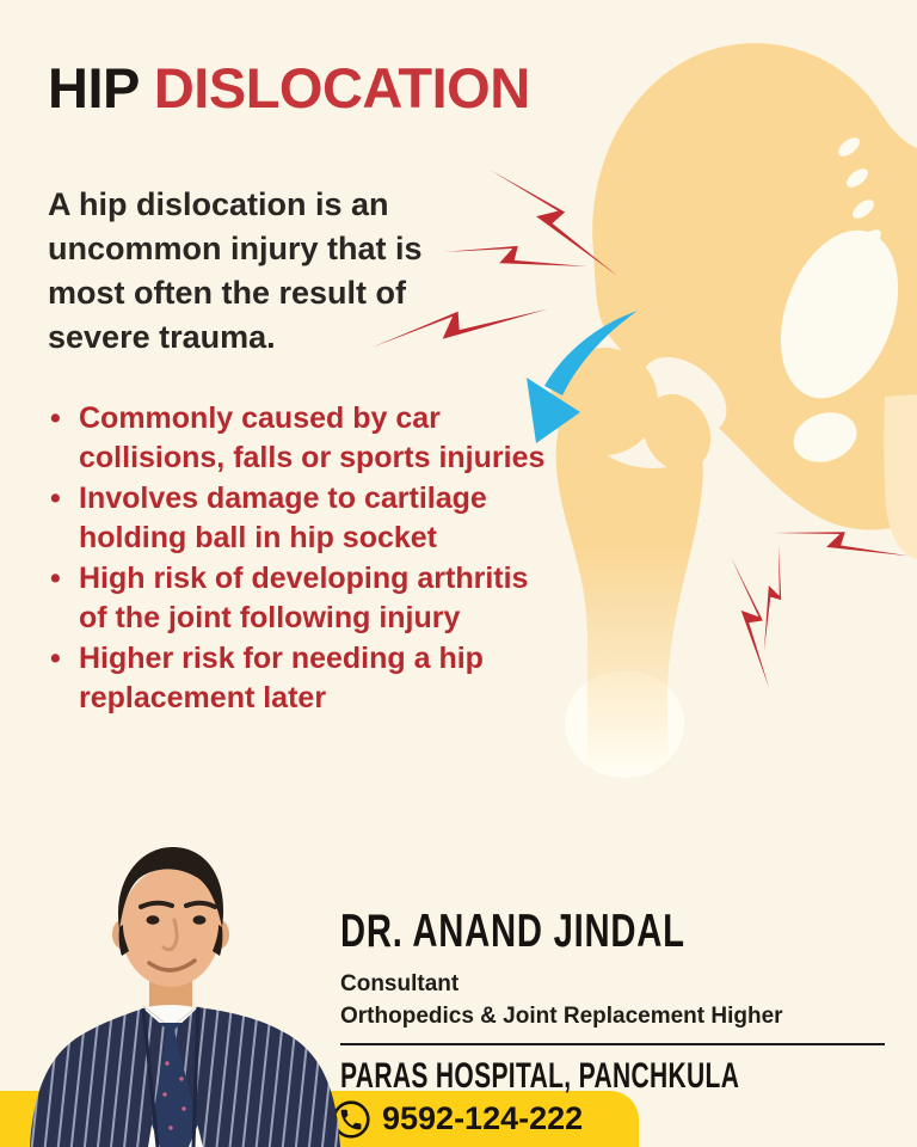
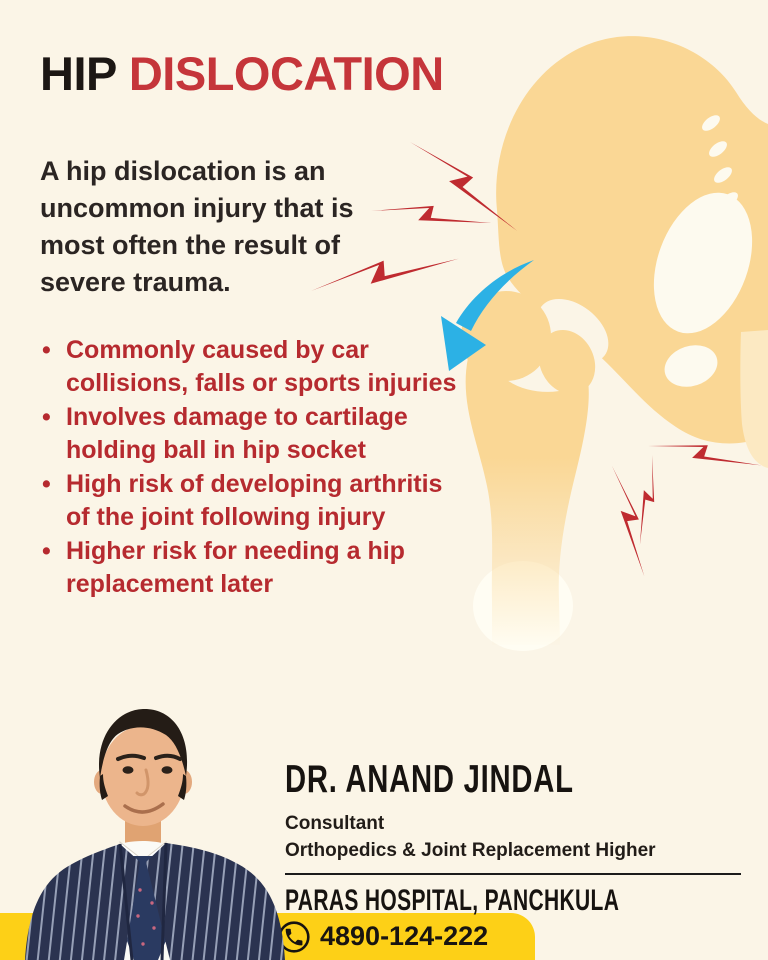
  HIP DISLOCATION
  A hip dislocation is an
  uncommon injury that is
  most often the result of
  severe trauma.
  •
  Commonly caused by car
  collisions, falls or sports injuries
  •
  Involves damage to cartilage
  holding ball in hip socket
  •
  High risk of developing arthritis
  of the joint following injury
  •
  Higher risk for needing a hip
  replacement later
- 9592-124-222
+ 4890-124-222
  DR. ANAND JINDAL
  Consultant
  Orthopedics & Joint Replacement Higher
  PARAS HOSPITAL, PANCHKULA
